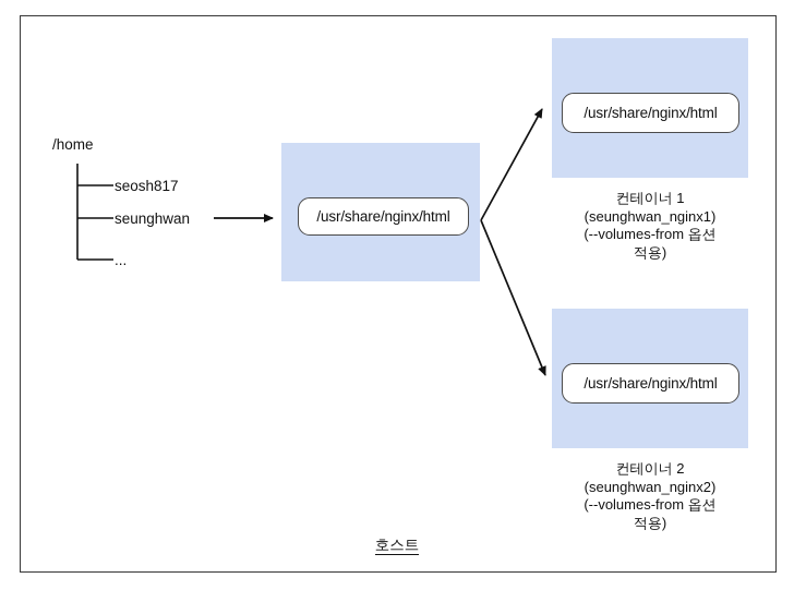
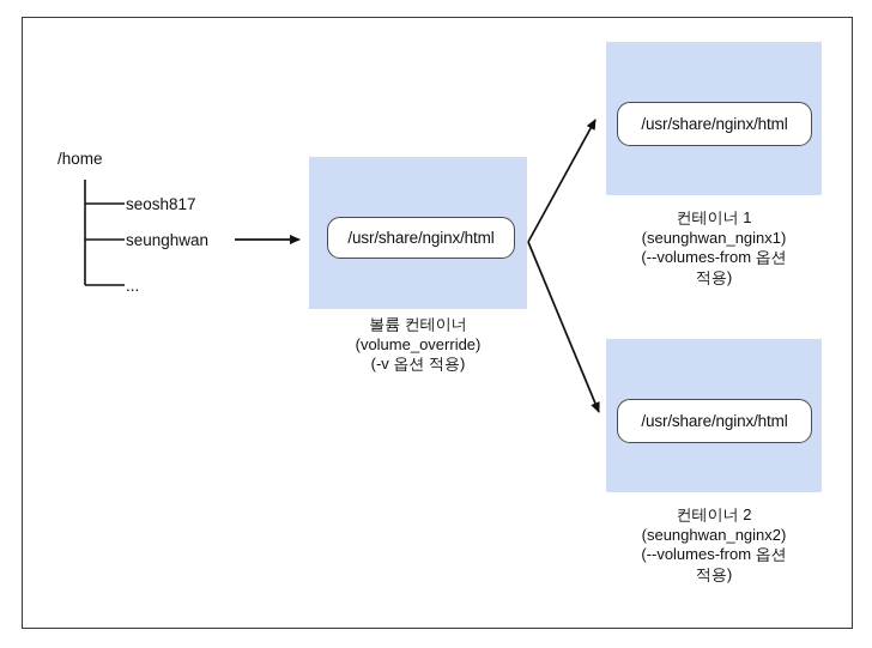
  /home
  seosh817
  seunghwan
  ...
  /usr/share/nginx/html
+ 볼륨 컨테이너
+ (volume_override)
+ (-v 옵션 적용)
  /usr/share/nginx/html
  컨테이너 1
  (seunghwan_nginx1)
  (--volumes-from 옵션
  적용)
  /usr/share/nginx/html
  컨테이너 2
  (seunghwan_nginx2)
  (--volumes-from 옵션
  적용)
- 호스트
